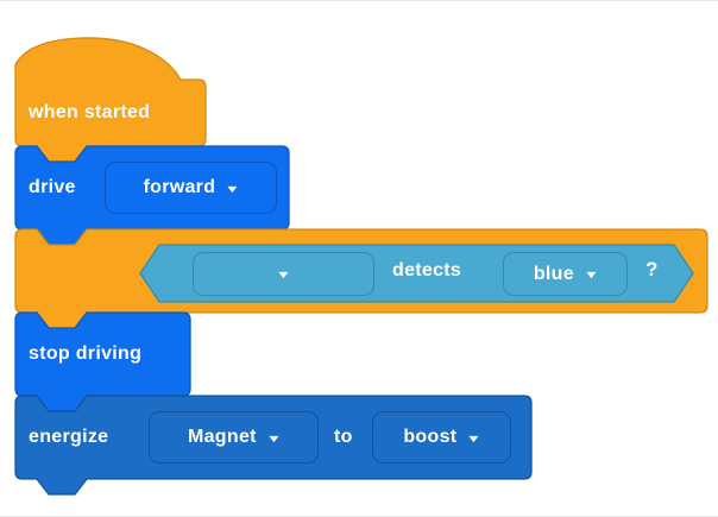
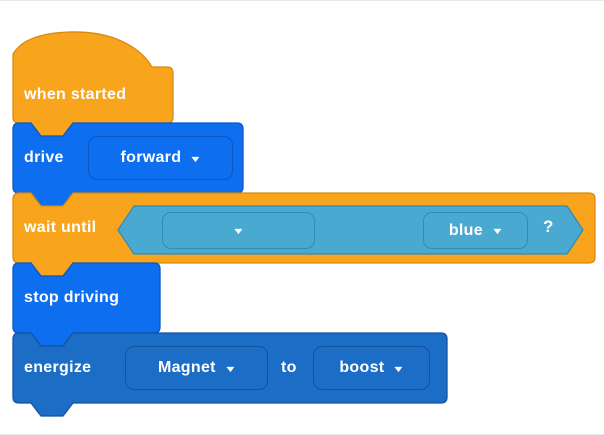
  when started
  drive
  forward
  ▼
+ wait until
  ▼
- detects
  blue
  ▼
  ?
  stop driving
  energize
  Magnet
  ▼
  to
  boost
  ▼
